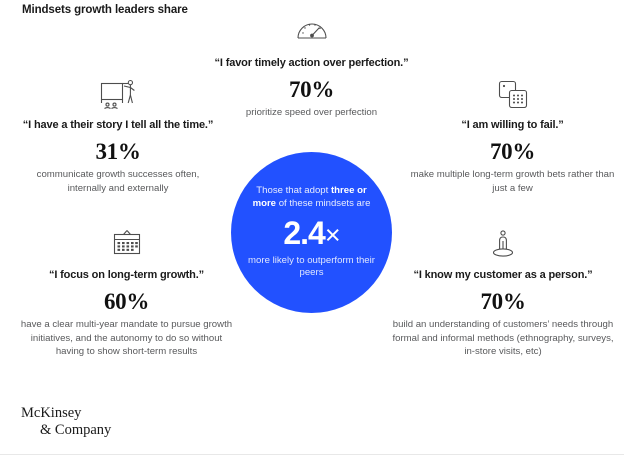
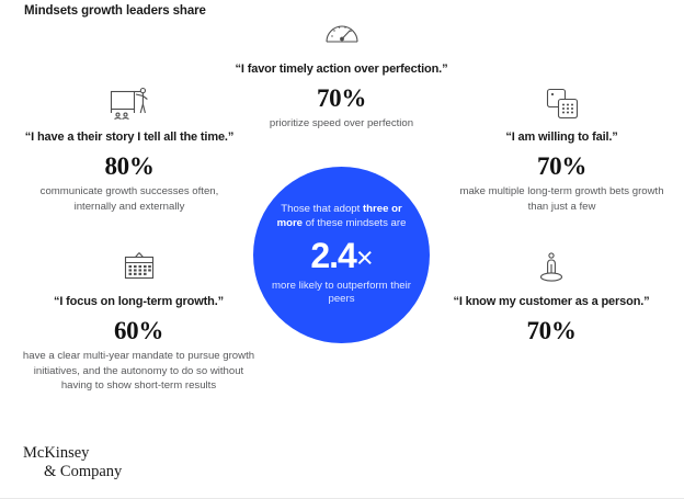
  Mindsets growth leaders share
  “I have a their story I tell all the time.”
- 31%
+ 80%
  communicate growth successes often, internally and externally
  “I favor timely action over perfection.”
  70%
  prioritize speed over perfection
  “I am willing to fail.”
  70%
- make multiple long-term growth bets rather than just a few
+ make multiple long-term growth bets growth than just a few
  “I focus on long-term growth.”
  60%
  have a clear multi-year mandate to pursue growth initiatives, and the autonomy to do so without having to show short-term results
  “I know my customer as a person.”
  70%
- build an understanding of customers’ needs through formal and informal methods (ethnography, surveys, in-store visits, etc)
  Those that adopt three or more of these mindsets are
  2.4×
  more likely to outperform their peers
  McKinsey
  & Company
